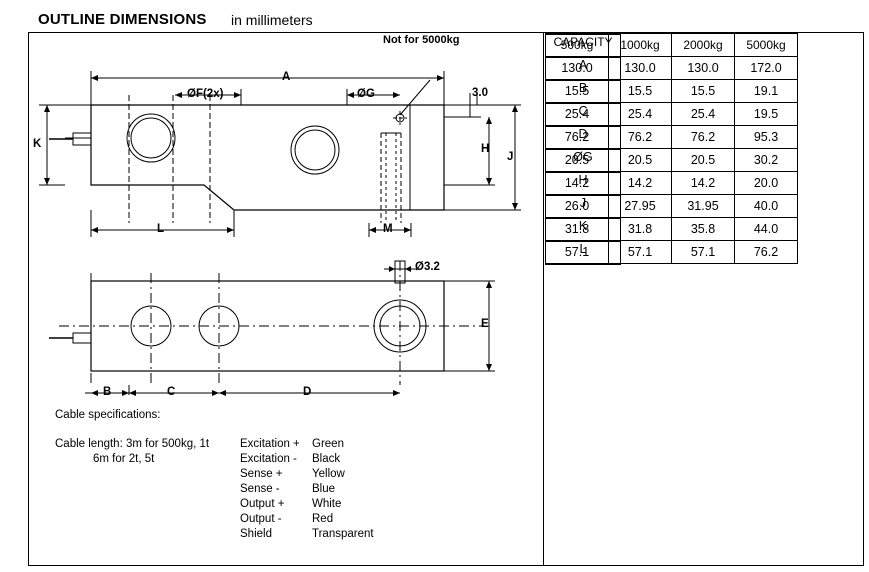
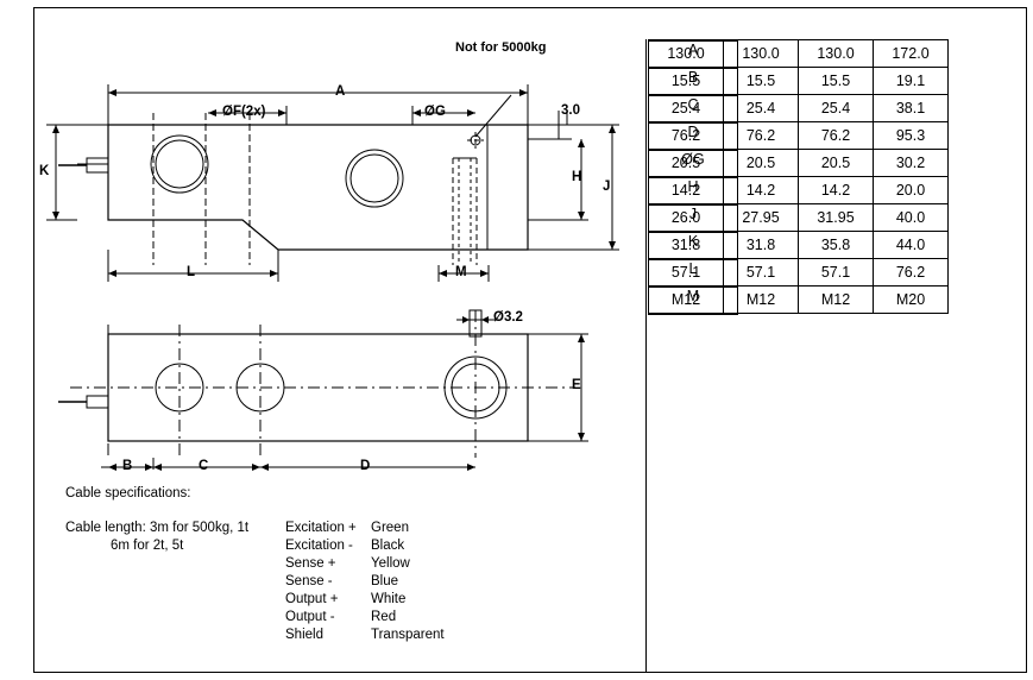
- OUTLINE DIMENSIONS
- in millimeters
  A
  ØF(2x)
  ØG
  3.0
  H
  J
  K
  L
  M
  Ø3.2
  E
  B
  C
  D
  Not for 5000kg
  Cable specifications:
  Cable length: 3m for 500kg, 1t
  6m for 2t, 5t
  Excitation +
  Excitation -
  Sense +
  Sense -
  Output +
  Output -
  Shield
  Green
  Black
  Yellow
  Blue
  White
  Red
  Transparent
- CAPACITY		500kg	1000kg	2000kg	5000kg
  A		130.0	130.0	130.0	172.0
  B		15.5	15.5	15.5	19.1
- C		25.4	25.4	25.4	19.5
+ C		25.4	25.4	25.4	38.1
  D		76.2	76.2	76.2	95.3
  ØG		20.5	20.5	20.5	30.2
  H		14.2	14.2	14.2	20.0
  J		26.0	27.95	31.95	40.0
  K		31.8	31.8	35.8	44.0
  L		57.1	57.1	57.1	76.2
+ M		M12	M12	M12	M20
